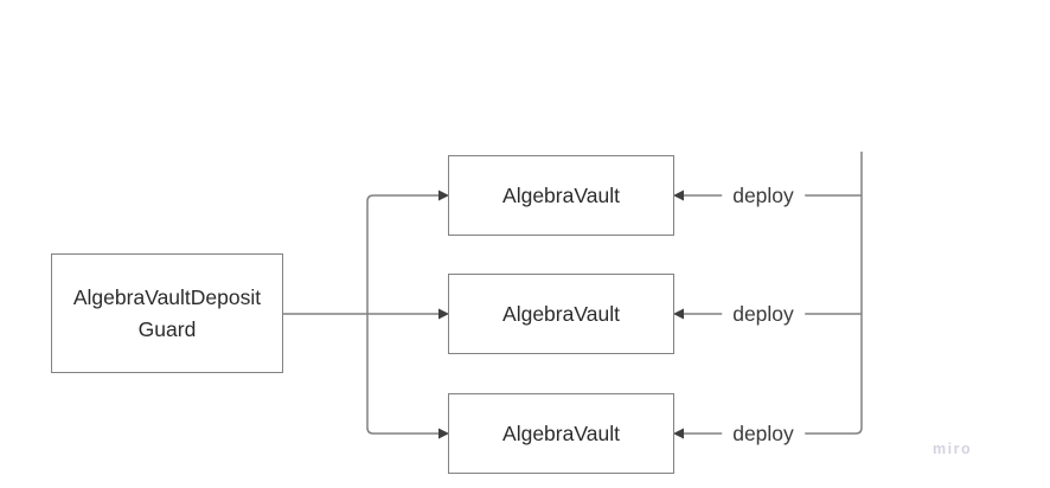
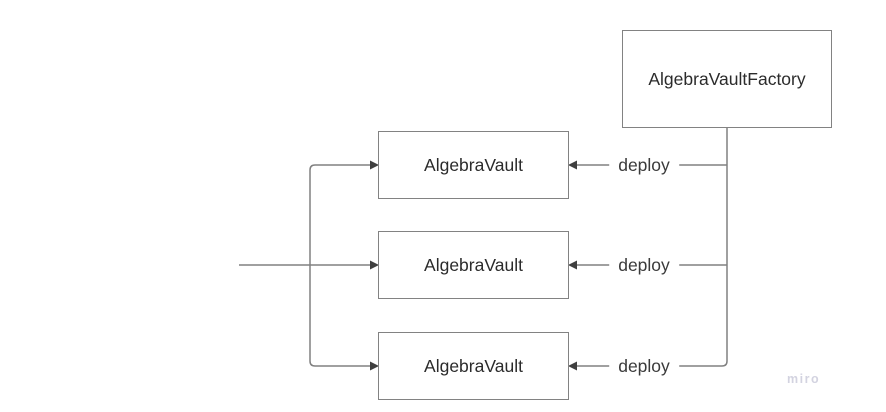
+ AlgebraVaultFactory
  AlgebraVault
  AlgebraVault
  AlgebraVault
- AlgebraVaultDeposit
- Guard
  deploy
  deploy
  deploy
  miro
